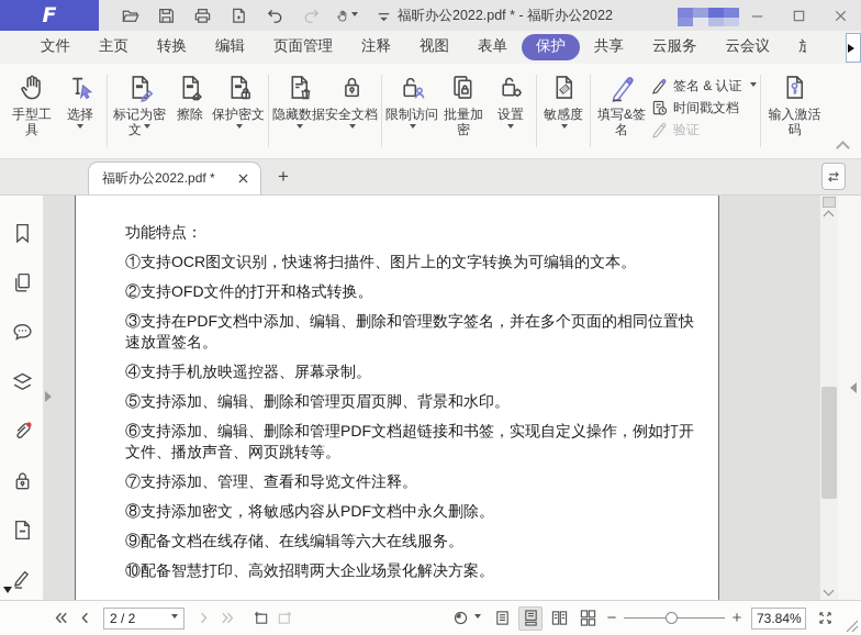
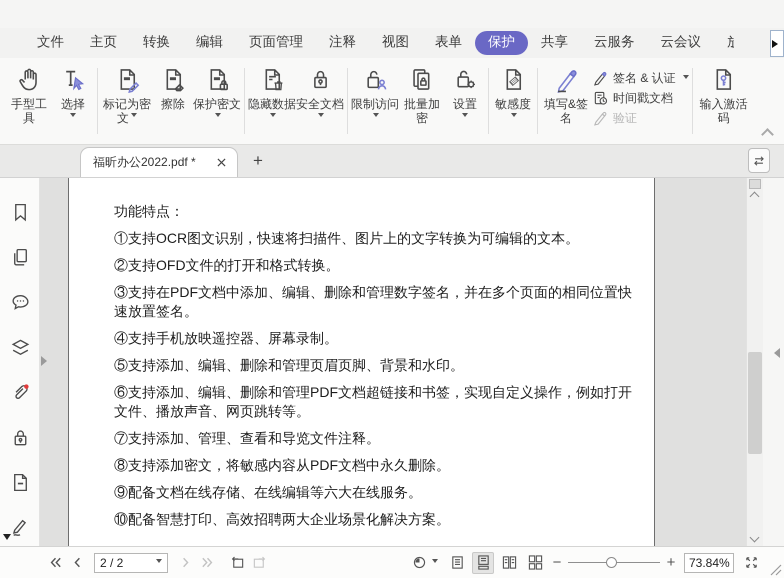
- F
- 福昕办公2022.pdf * - 福昕办公2022
  文件
  主页
  转换
  编辑
  页面管理
  注释
  视图
  表单
  保护
  共享
  云服务
  云会议
  手型工具
  选择
  标记为密文
  擦除
  保护密文
  隐藏数据
  安全文档
  限制访问
  批量加密
  设置
  敏感度
  填写&签名
  签名 & 认证
  时间戳文档
  验证
  输入激活码
  福昕办公2022.pdf *
  +
  功能特点：
  ①支持OCR图文识别，快速将扫描件、图片上的文字转换为可编辑的文本。
  ②支持OFD文件的打开和格式转换。
  ③支持在PDF文档中添加、编辑、删除和管理数字签名，并在多个页面的相同位置快速放置签名。
  ④支持手机放映遥控器、屏幕录制。
  ⑤支持添加、编辑、删除和管理页眉页脚、背景和水印。
  ⑥支持添加、编辑、删除和管理PDF文档超链接和书签，实现自定义操作，例如打开文件、播放声音、网页跳转等。
  ⑦支持添加、管理、查看和导览文件注释。
  ⑧支持添加密文，将敏感内容从PDF文档中永久删除。
  ⑨配备文档在线存储、在线编辑等六大在线服务。
  ⑩配备智慧打印、高效招聘两大企业场景化解决方案。
  2 / 2
  −
  +
  73.84%
